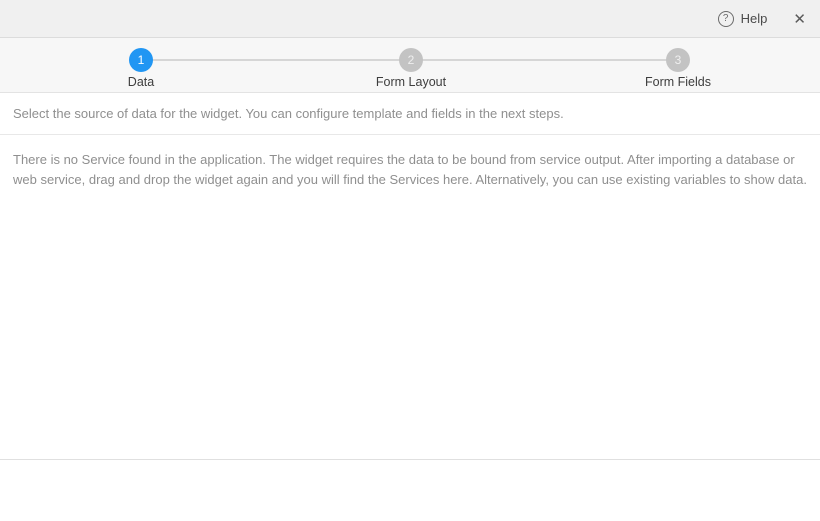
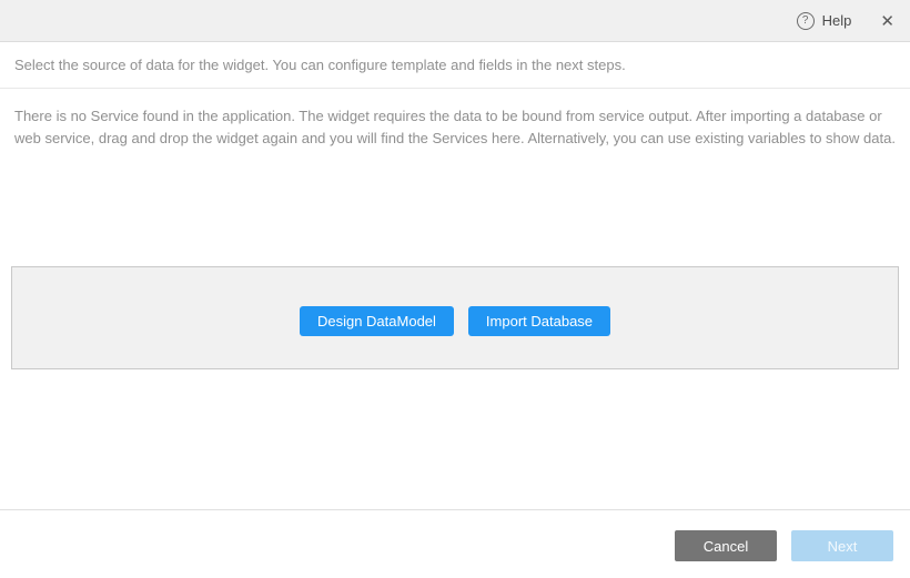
  ?
  Help
  ✕
- 1
- 2
- 3
- Data
- Form Layout
- Form Fields
  Select the source of data for the widget. You can configure template and fields in the next steps.
  There is no Service found in the application. The widget requires the data to be bound from service output. After importing a database or web service, drag and drop the widget again and you will find the Services here. Alternatively, you can use existing variables to show data.
+ Design DataModel
+ Import Database
+ Cancel
+ Next
